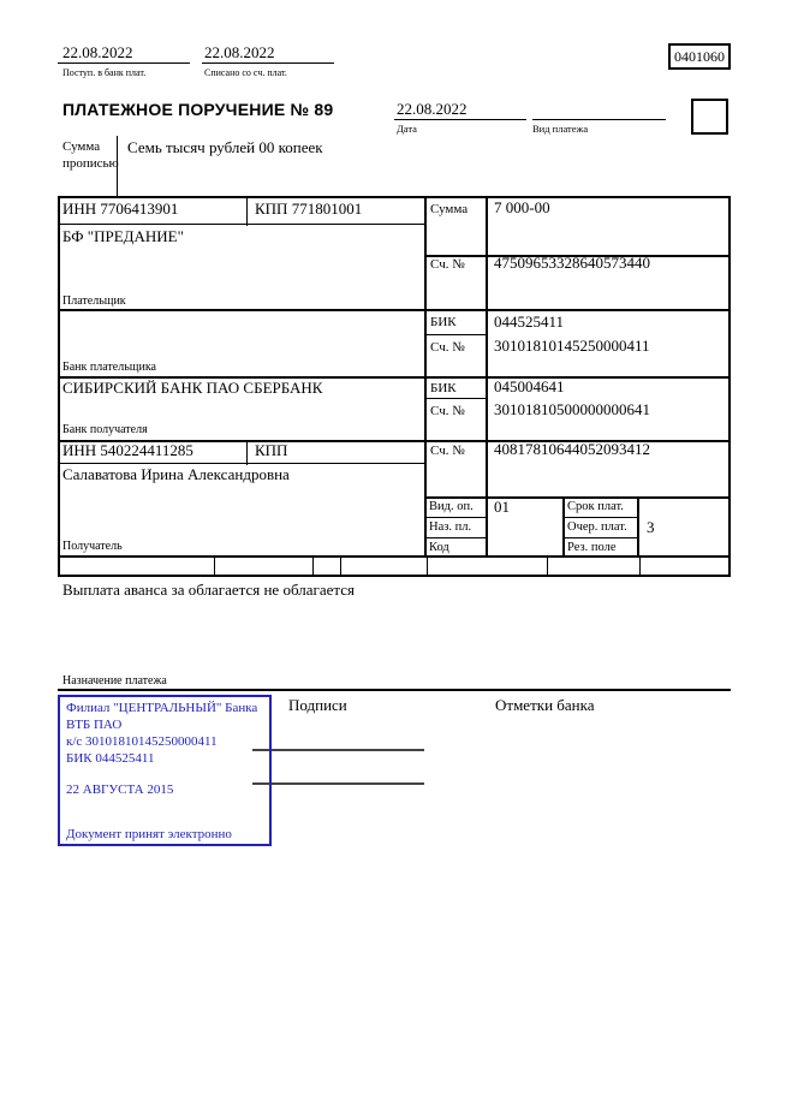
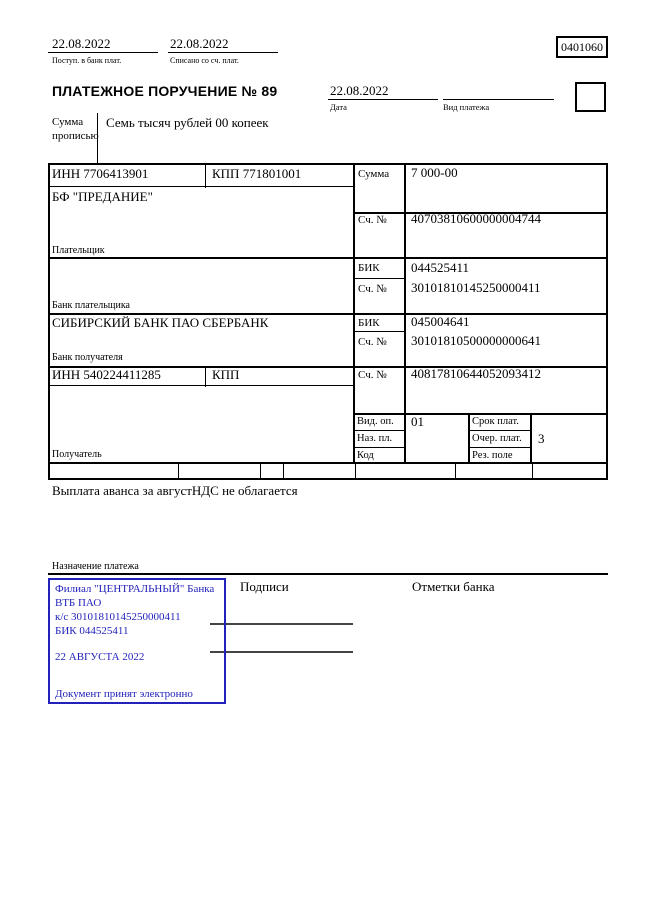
  22.08.2022
  Поступ. в банк плат.
  22.08.2022
  Списано со сч. плат.
  0401060
  ПЛАТЕЖНОЕ ПОРУЧЕНИЕ № 89
  22.08.2022
  Дата
  Вид платежа
  Сумма прописью
  Семь тысяч рублей 00 копеек
  ИНН 7706413901
  КПП 771801001
  Сумма
  7 000-00
  БФ "ПРЕДАНИЕ"
  Сч. №
- 47509653328640573440
+ 40703810600000004744
  Плательщик
  БИК
  044525411
  Сч. №
  30101810145250000411
  Банк плательщика
  СИБИРСКИЙ БАНК ПАО СБЕРБАНК
  БИК
  045004641
  Сч. №
  30101810500000000641
  Банк получателя
  ИНН 540224411285
  КПП
  Сч. №
  40817810644052093412
- Салаватова Ирина Александровна
  Вид. оп.
  01
  Срок плат.
  Наз. пл.
  Очер. плат.
  3
  Код
  Рез. поле
  Получатель
- Выплата аванса за облагается не облагается
+ Выплата аванса за августНДС не облагается
  Назначение платежа
  Подписи
  Отметки банка
  Филиал "ЦЕНТРАЛЬНЫЙ" Банка
  ВТБ ПАО
  к/с 30101810145250000411
  БИК 044525411
- 22 АВГУСТА 2015
+ 22 АВГУСТА 2022
  Документ принят электронно
